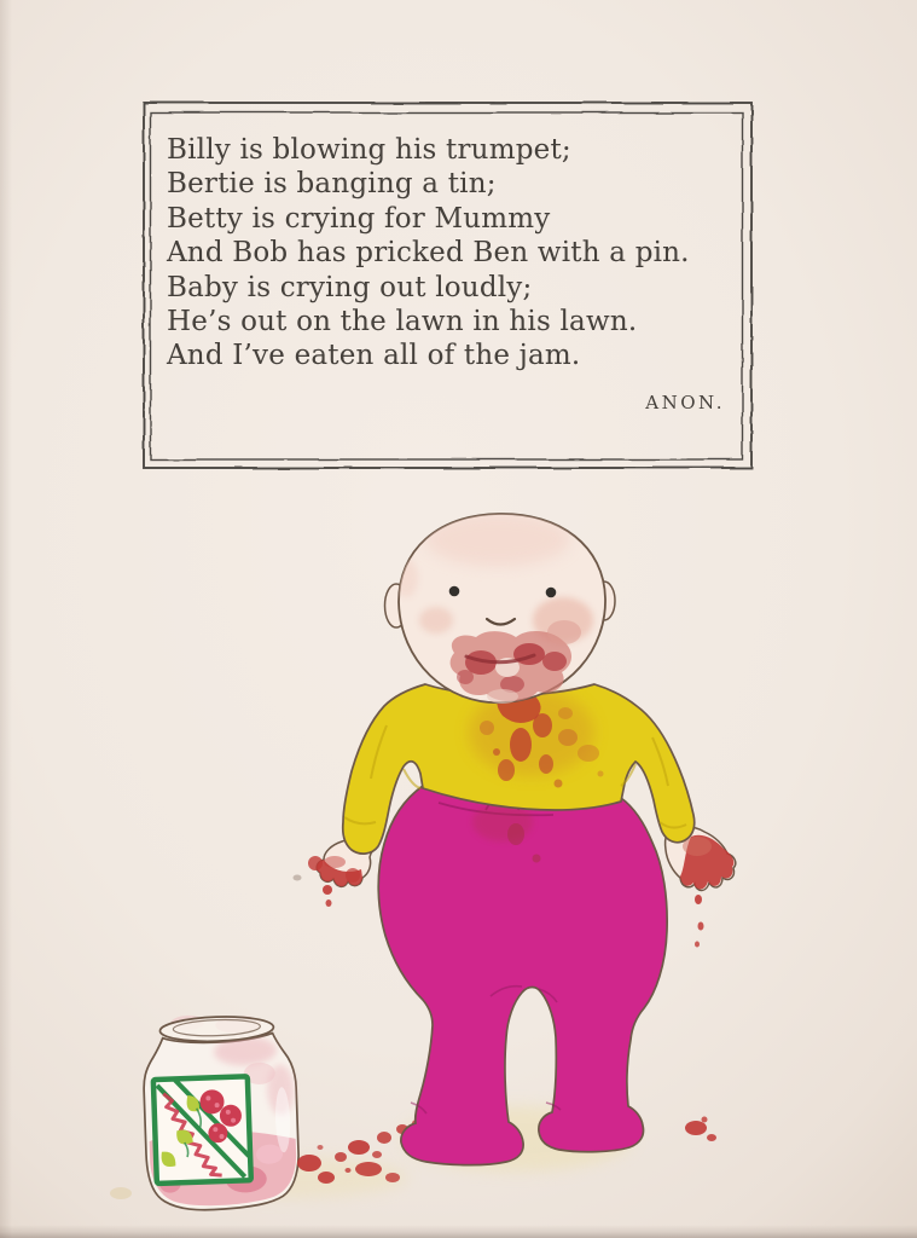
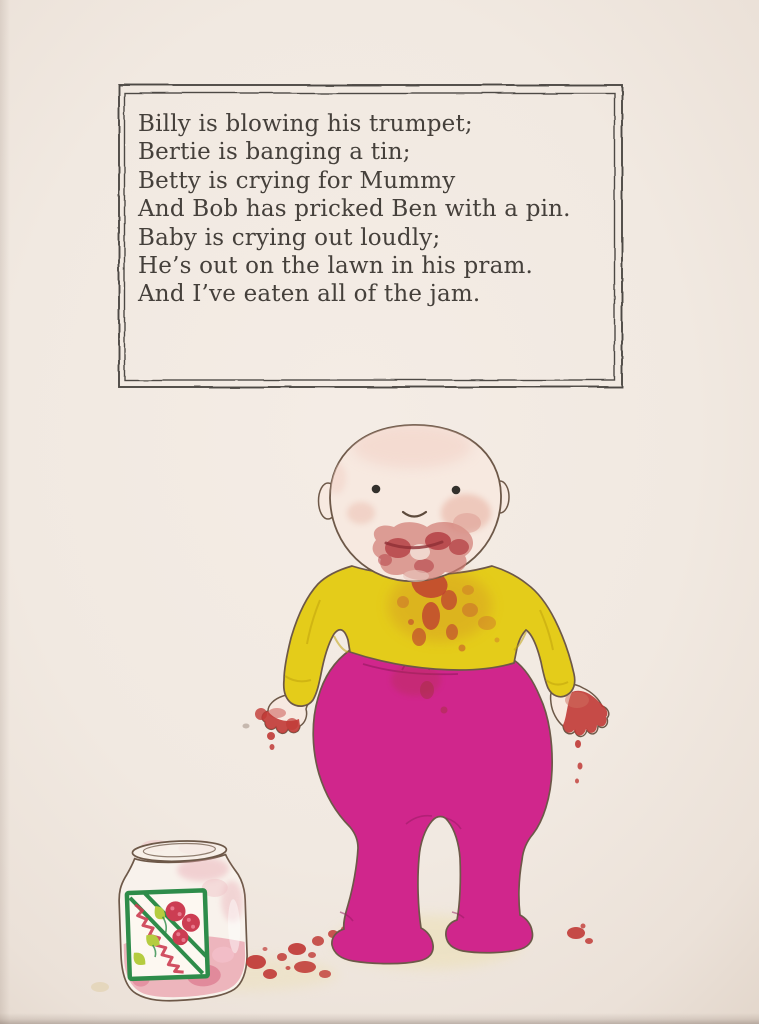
  Billy is blowing his trumpet;
  Bertie is banging a tin;
  Betty is crying for Mummy
  And Bob has pricked Ben with a pin.
  Baby is crying out loudly;
- He’s out on the lawn in his lawn.
+ He’s out on the lawn in his pram.
  And I’ve eaten all of the jam.
- ANON.
